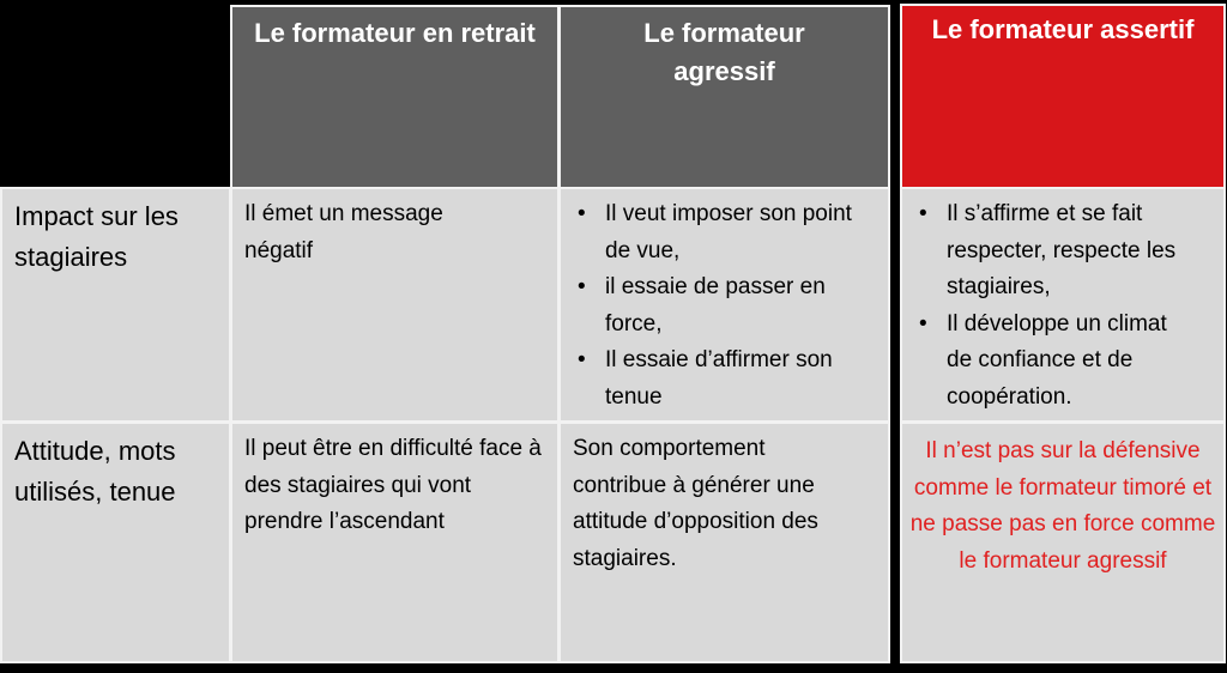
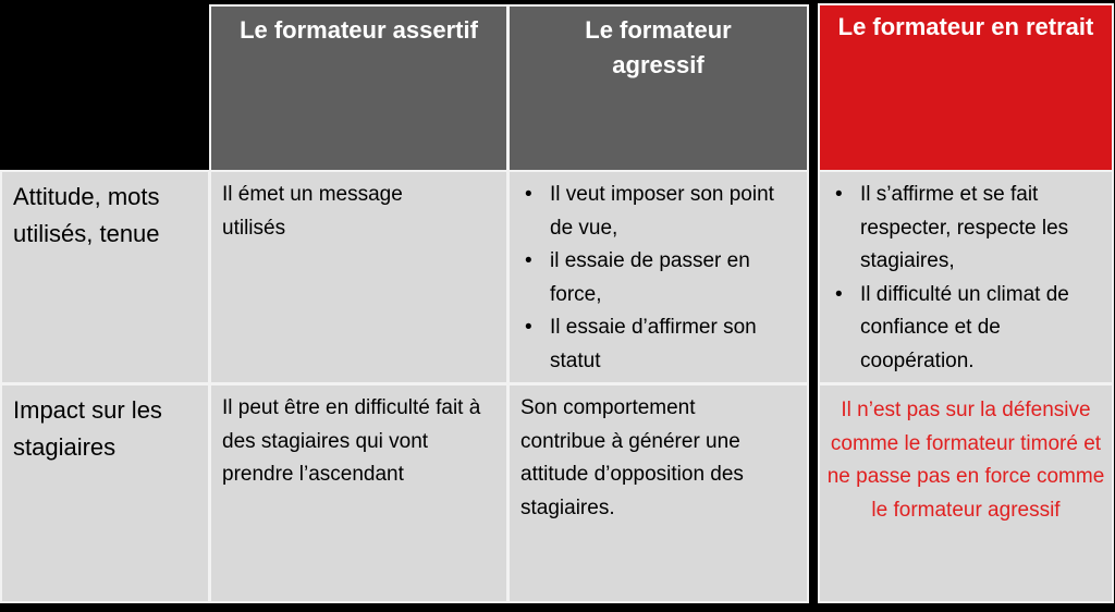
- Le formateur en retrait
+ Le formateur assertif
  Le formateur agressif
- Le formateur assertif
+ Le formateur en retrait
- Impact sur les stagiaires
+ Attitude, mots utilisés, tenue
- Il émet un message négatif
+ Il émet un message utilisés
  •
  Il veut imposer son point de vue,
  •
  il essaie de passer en force,
  •
- Il essaie d’affirmer son tenue
+ Il essaie d’affirmer son statut
  •
  Il s’affirme et se fait respecter, respecte les stagiaires,
  •
- Il développe un climat de confiance et de coopération.
+ Il difficulté un climat de confiance et de coopération.
- Attitude, mots utilisés, tenue
+ Impact sur les stagiaires
- Il peut être en difficulté face à des stagiaires qui vont prendre l’ascendant
+ Il peut être en difficulté fait à des stagiaires qui vont prendre l’ascendant
  Son comportement contribue à générer une attitude d’opposition des stagiaires.
  Il n’est pas sur la défensive comme le formateur timoré et ne passe pas en force comme le formateur agressif
